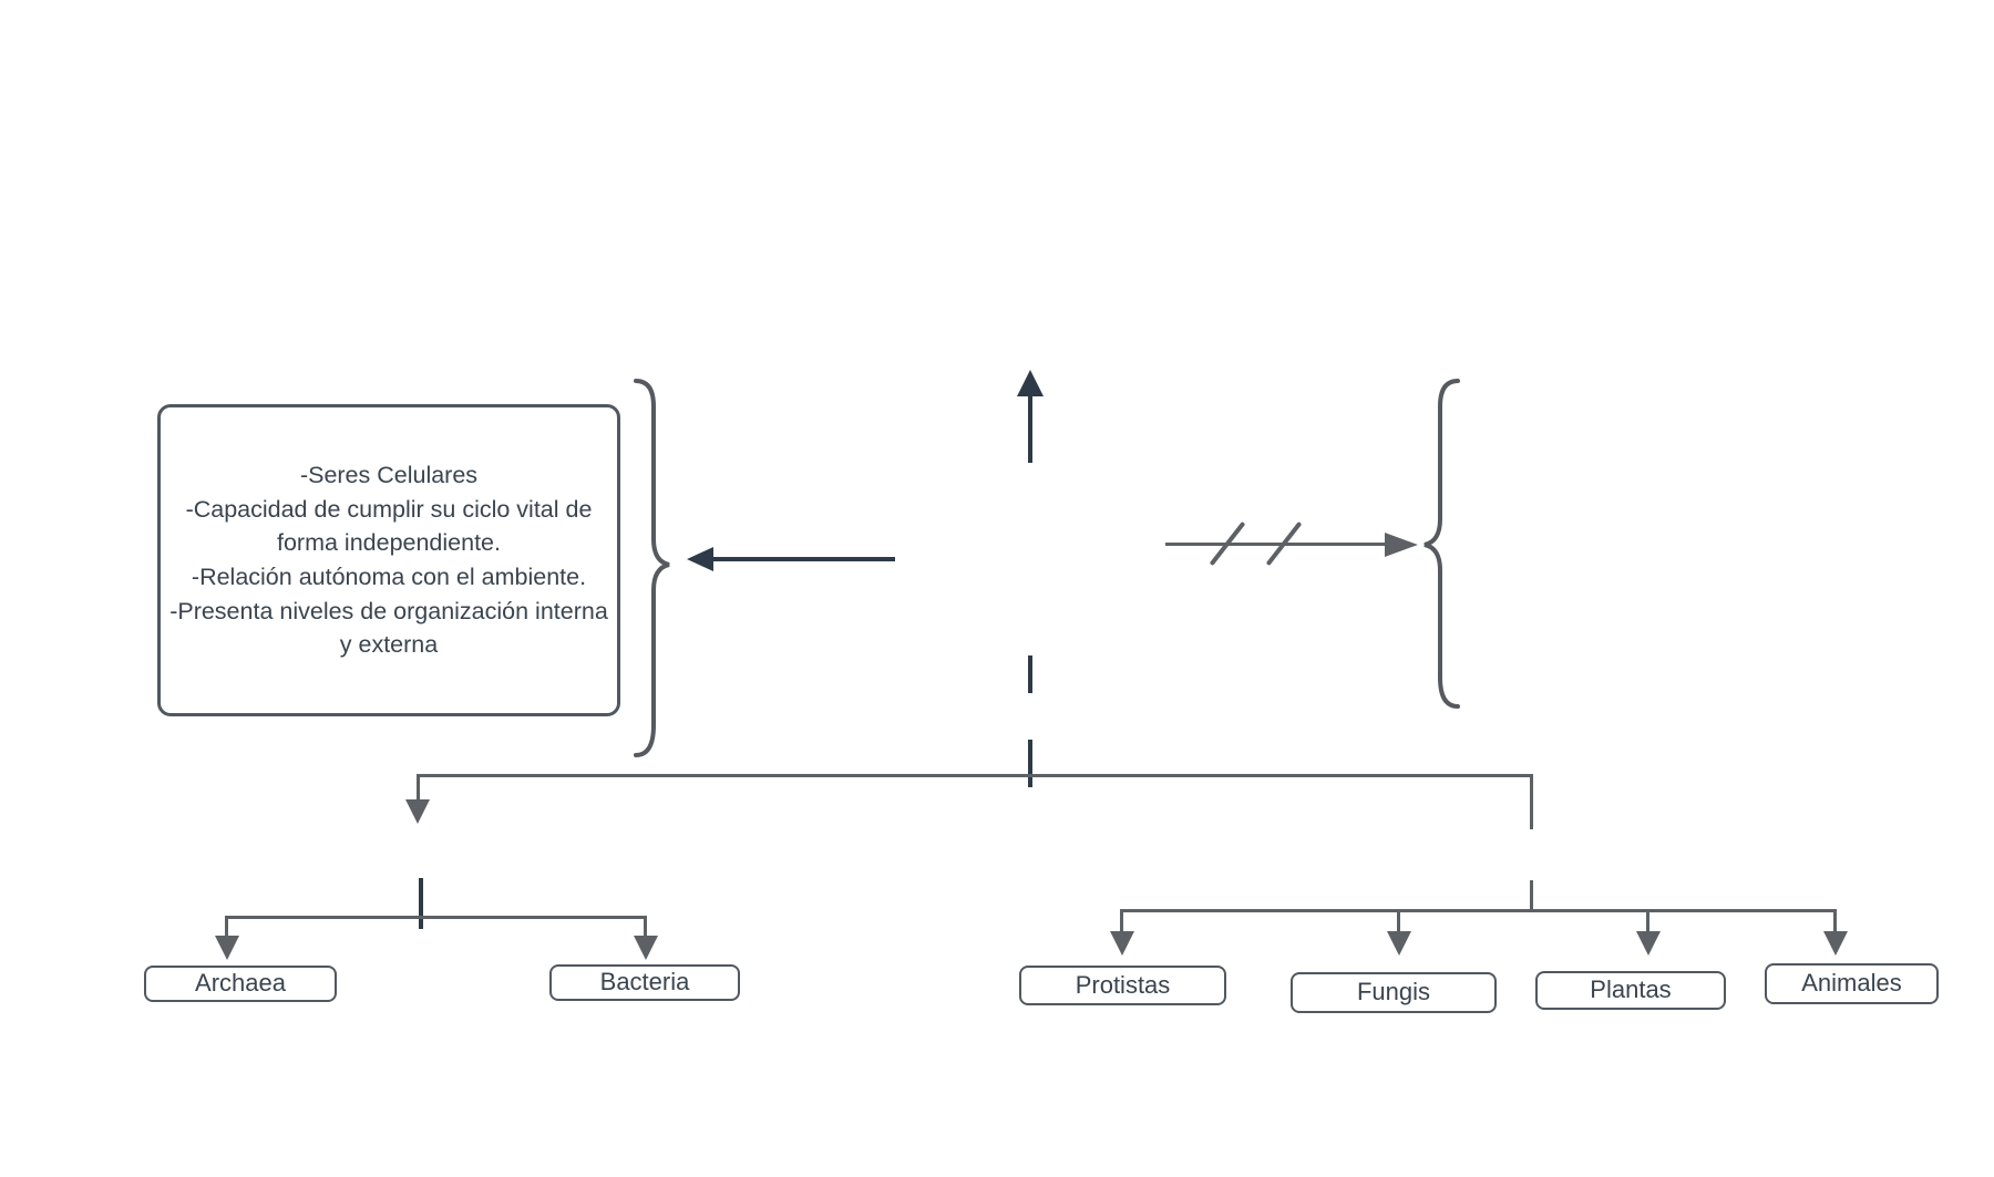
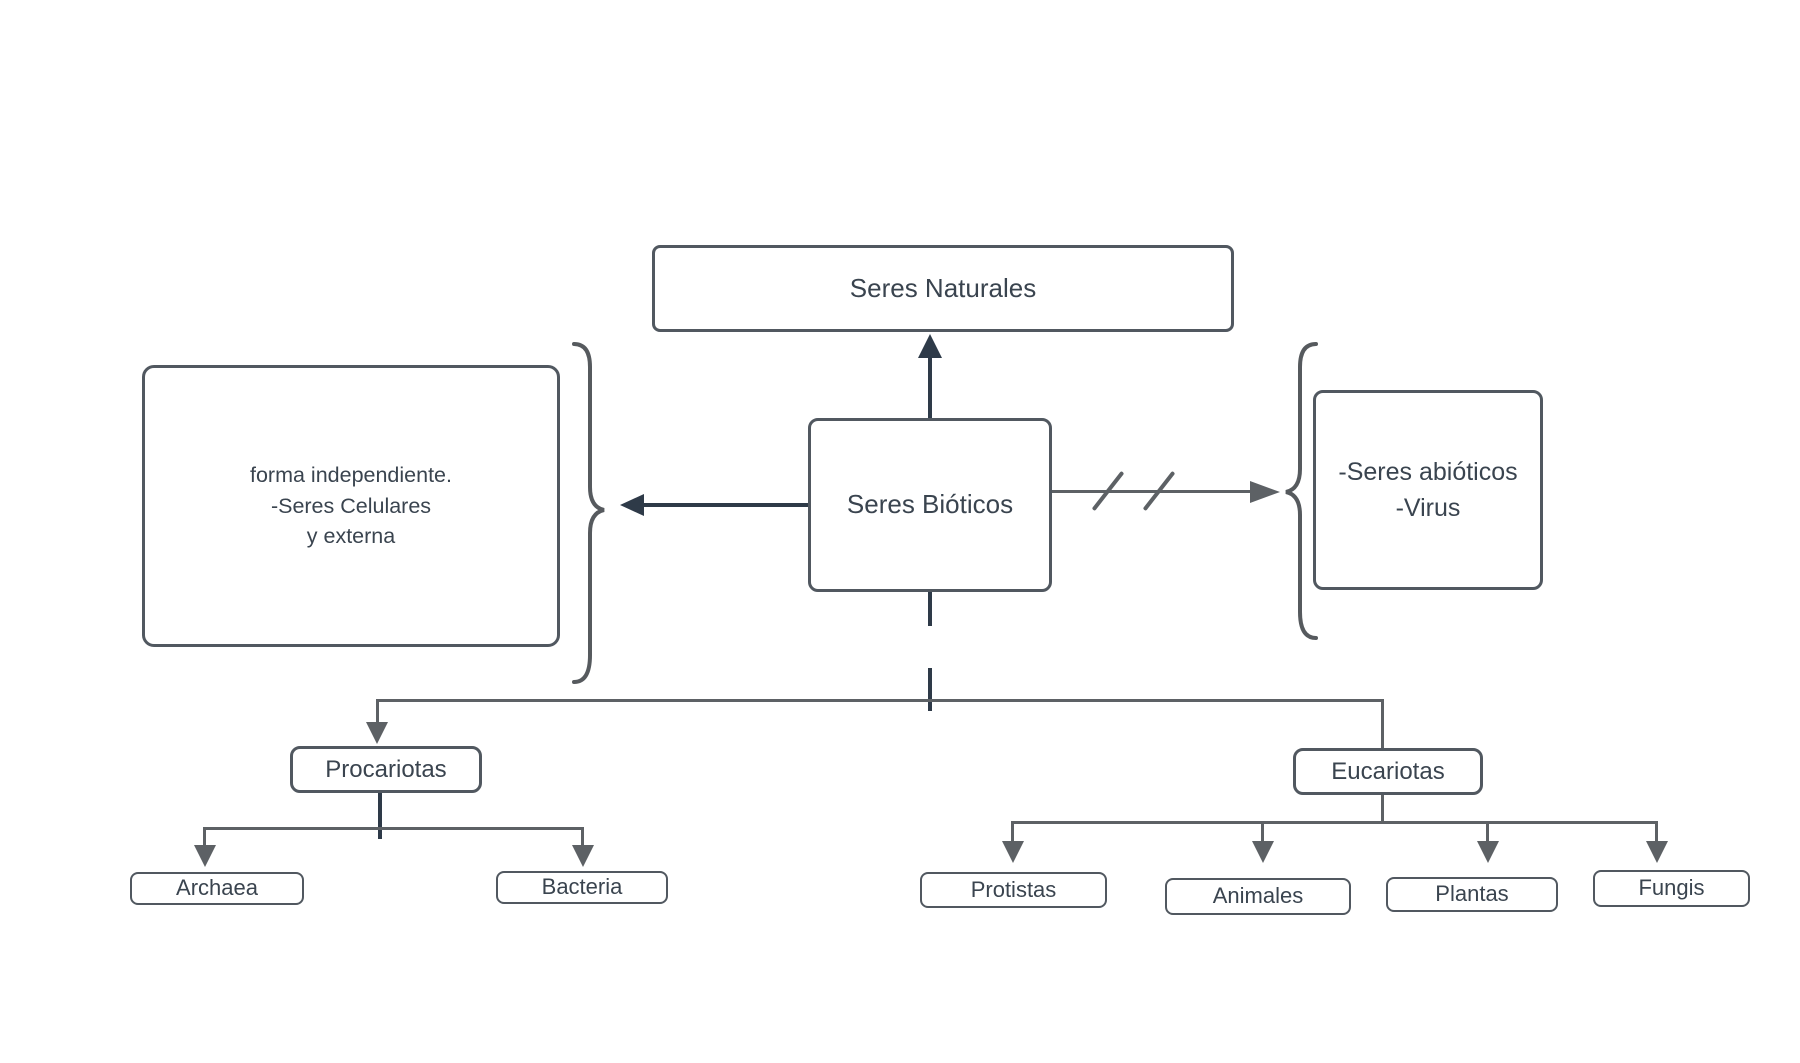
+ Seres Naturales
- -Seres Celulares
+ forma independiente.
- -Capacidad de cumplir su ciclo vital de
- forma independiente.
+ -Seres Celulares
- -Relación autónoma con el ambiente.
- -Presenta niveles de organización interna
  y externa
+ Seres Bióticos
+ -Seres abióticos
+ -Virus
+ Procariotas
+ Eucariotas
  Archaea
  Bacteria
  Protistas
- Fungis
+ Animales
  Plantas
- Animales
+ Fungis
